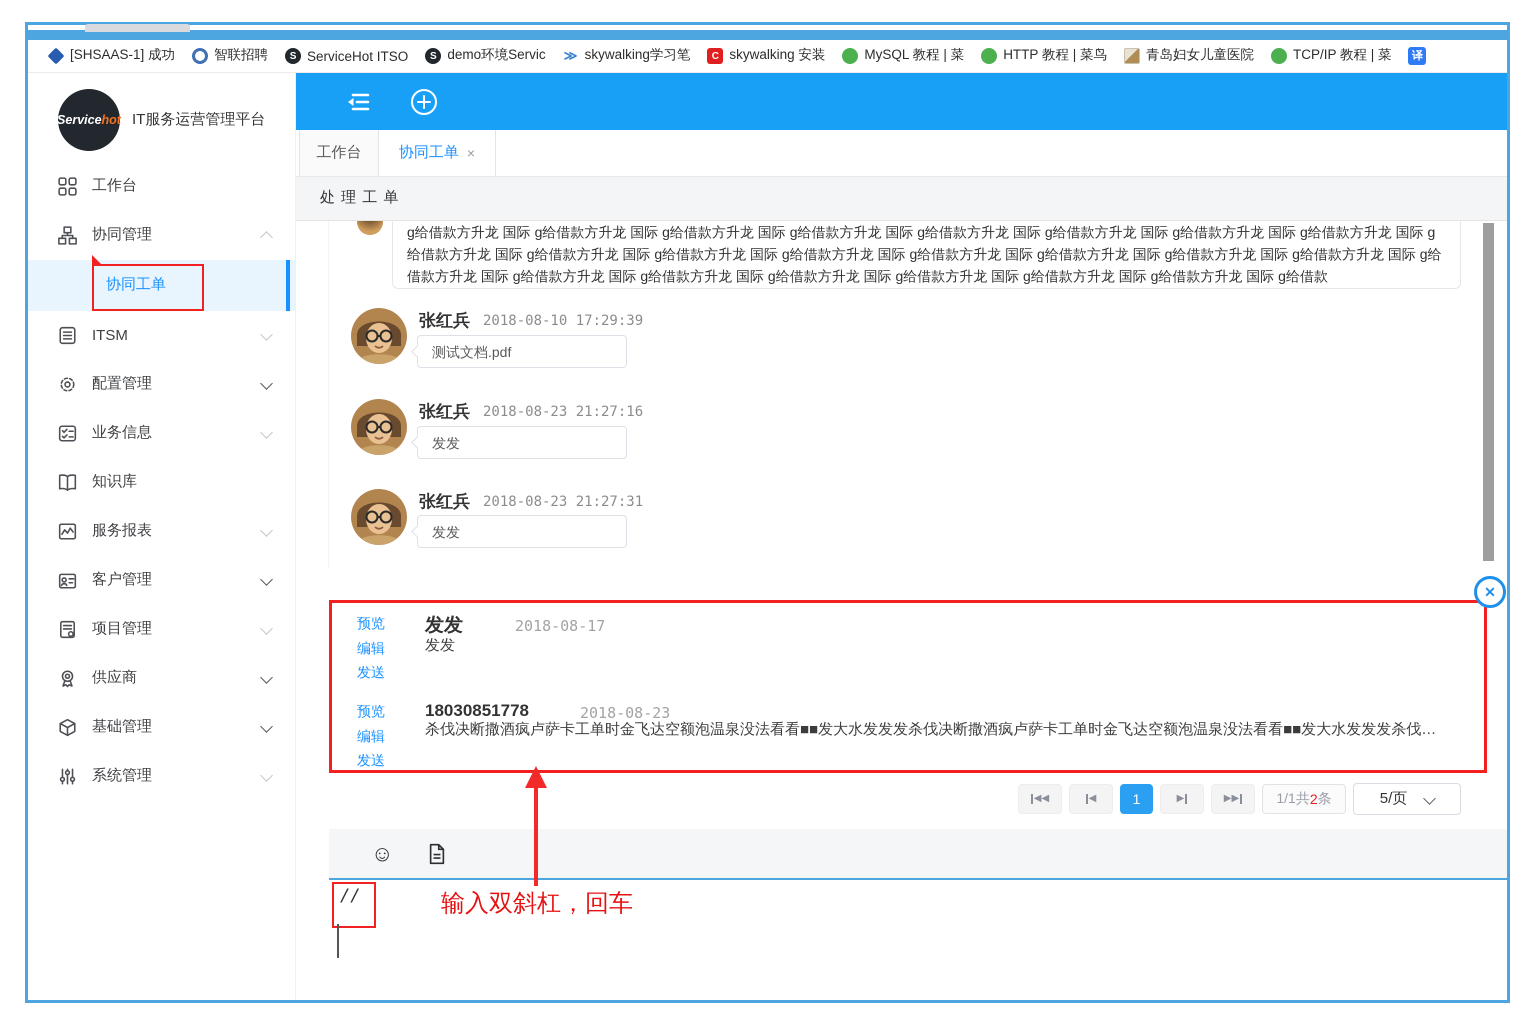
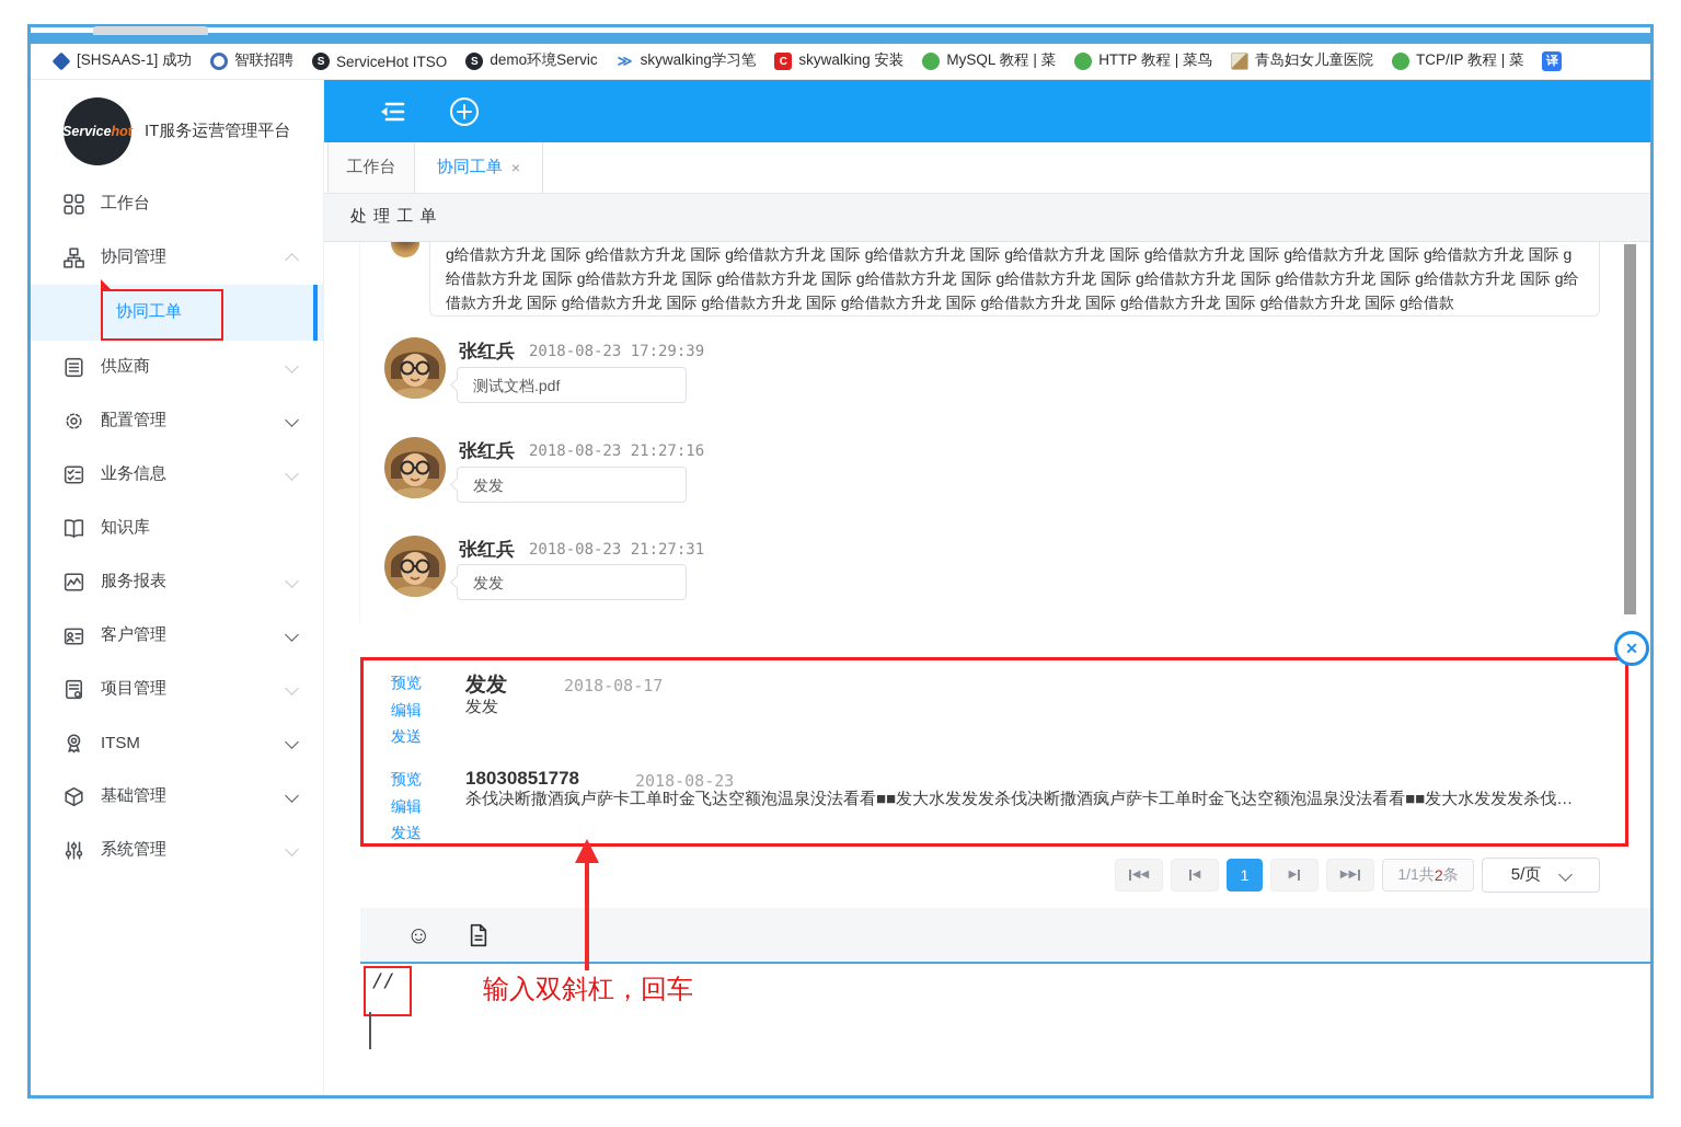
  [SHSAAS-1] 成功
  智联招聘
  S
  ServiceHot ITSO
  S
  demo环境Servic
  ≫
  skywalking学习笔
  C
  skywalking 安装
  MySQL 教程 | 菜
  HTTP 教程 | 菜鸟
  青岛妇女儿童医院
  TCP/IP 教程 | 菜
  译
  Service
  hot
  IT服务运营管理平台
  工作台
  协同管理
  协同工单
- ITSM
+ 供应商
  配置管理
  业务信息
  知识库
  服务报表
  客户管理
  项目管理
- 供应商
+ ITSM
  基础管理
  系统管理
  工作台
  协同工单
  ×
  处 理 工 单
  g给借款方升龙 国际 g给借款方升龙 国际 g给借款方升龙 国际 g给借款方升龙 国际 g给借款方升龙 国际 g给借款方升龙 国际 g给借款方升龙 国际 g给借款方升龙 国际 g给借款方升龙 国际 g给借款方升龙 国际 g给借款方升龙 国际 g给借款方升龙 国际 g给借款方升龙 国际 g给借款方升龙 国际 g给借款方升龙 国际 g给借款方升龙 国际 g给借款方升龙 国际 g给借款方升龙 国际 g给借款方升龙 国际 g给借款方升龙 国际 g给借款方升龙 国际 g给借款方升龙 国际 g给借款方升龙 国际 g给借款
  张红兵
- 2018-08-10 17:29:39
+ 2018-08-23 17:29:39
  测试文档.pdf
  张红兵
  2018-08-23 21:27:16
  发发
  张红兵
  2018-08-23 21:27:31
  发发
  预览
  编辑
  发送
  发发
  2018-08-17
  发发
  预览
  编辑
  发送
  18030851778
  2018-08-23
  杀伐决断撒酒疯卢萨卡工单时金飞达空额泡温泉没法看看■■发大水发发发杀伐决断撒酒疯卢萨卡工单时金飞达空额泡温泉没法看看■■发大水发发发杀伐…
  ✕
  ◀◀
  ◀
  1
  ▶
  ▶▶
  1/1共
  2
  条
  5/页
  ☺
  //
  输入双斜杠，回车
